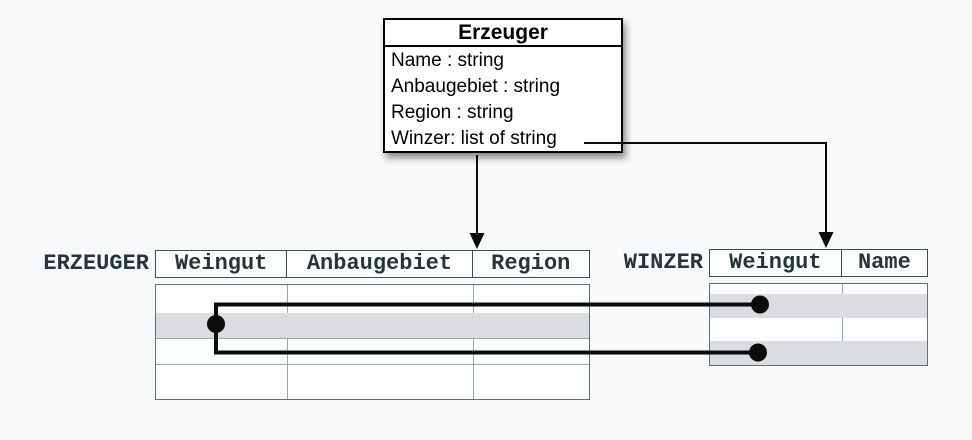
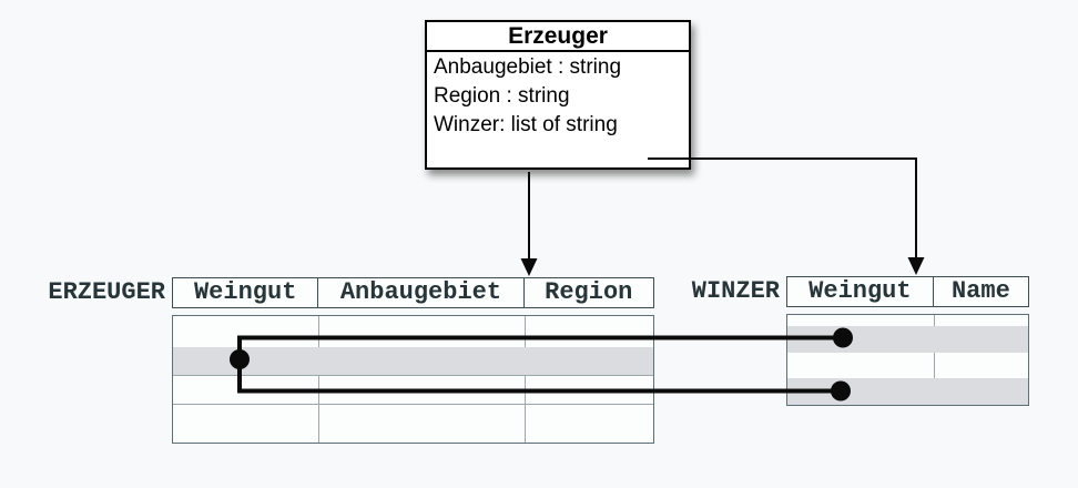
  Erzeuger
- Name : string
  Anbaugebiet : string
  Region : string
  Winzer: list of string
  ERZEUGER
  Weingut
  Anbaugebiet
  Region
  WINZER
  Weingut
  Name
